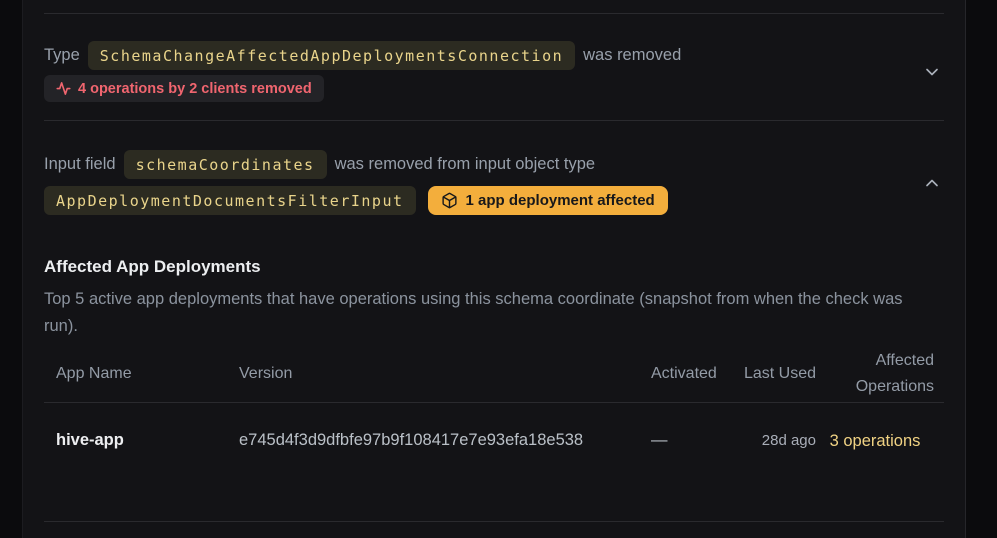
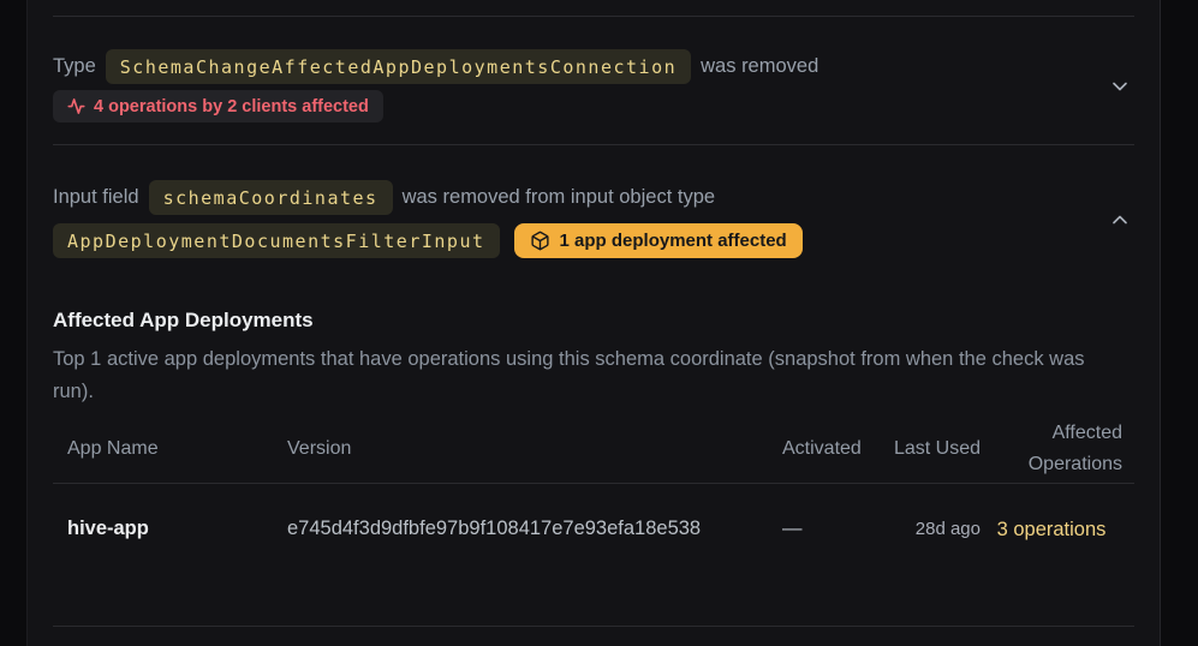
  Type
  SchemaChangeAffectedAppDeploymentsConnection
  was removed
- 4 operations by 2 clients removed
+ 4 operations by 2 clients affected
  Input field
  schemaCoordinates
  was removed from input object type
  AppDeploymentDocumentsFilterInput
  1 app deployment affected
  Affected App Deployments
- Top 5 active app deployments that have operations using this schema coordinate (snapshot from when the check was run).
+ Top 1 active app deployments that have operations using this schema coordinate (snapshot from when the check was run).
  App Name	Version	Activated	Last Used	Affected Operations
  hive-app	e745d4f3d9dfbfe97b9f108417e7e93efa18e538	—	28d ago	3 operations
